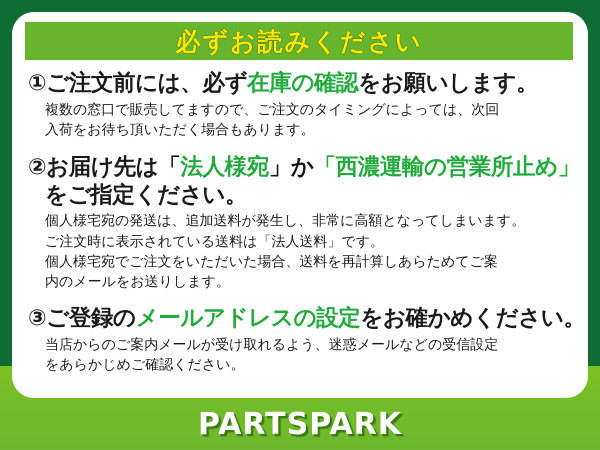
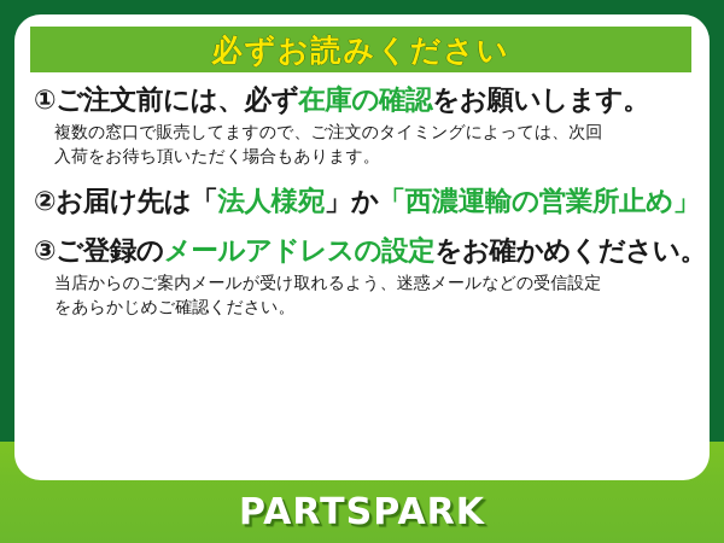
  必ずお読みください
  ①ご注文前には、必ず在庫の確認をお願いします。
  複数の窓口で販売してますので、ご注文のタイミングによっては、次回
  入荷をお待ち頂いただく場合もあります。
  ②お届け先は「法人様宛」か「西濃運輸の営業所止め」
- をご指定ください。
- 個人様宅宛の発送は、追加送料が発生し、非常に高額となってしまいます。
- ご注文時に表示されている送料は「法人送料」です。
- 個人様宅宛でご注文をいただいた場合、送料を再計算しあらためてご案
- 内のメールをお送りします。
  ③ご登録のメールアドレスの設定をお確かめください。
  当店からのご案内メールが受け取れるよう、迷惑メールなどの受信設定
  をあらかじめご確認ください。
  PARTSPARK
